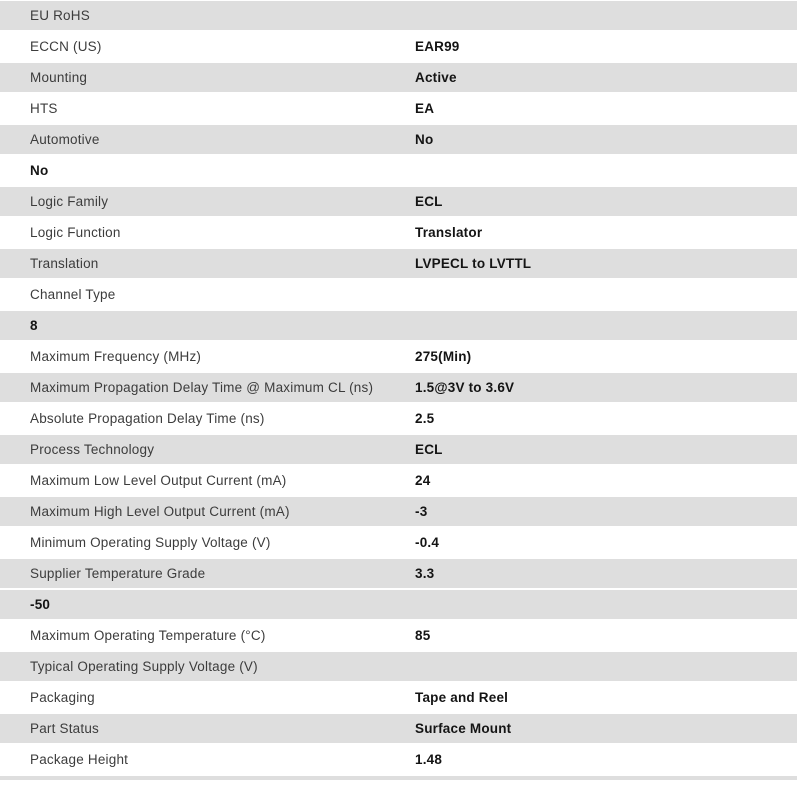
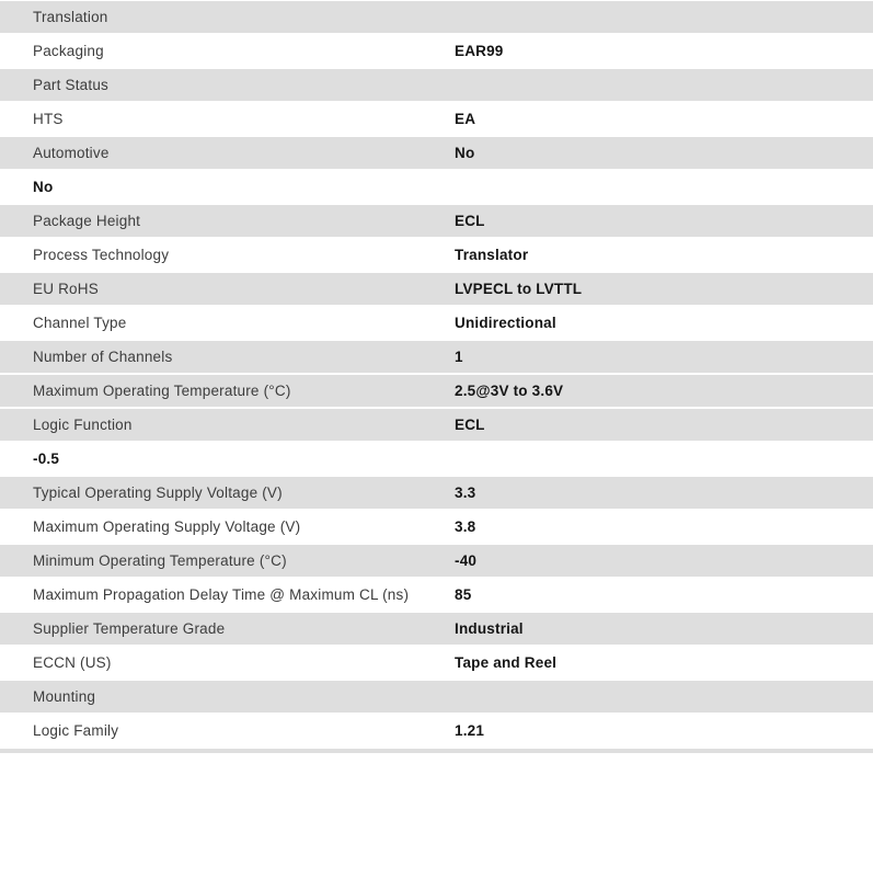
- EU RoHS
+ Translation
- ECCN (US)
+ Packaging
  EAR99
- Mounting
+ Part Status
- Active
  HTS
  EA
  Automotive
  No
  No
- Logic Family
+ Package Height
  ECL
- Logic Function
+ Process Technology
  Translator
- Translation
+ EU RoHS
  LVPECL to LVTTL
  Channel Type
+ Unidirectional
+ Number of Channels
- 8
+ 1
- Maximum Frequency (MHz)
- 275(Min)
- Maximum Propagation Delay Time @ Maximum CL (ns)
+ Maximum Operating Temperature (°C)
- 1.5@3V to 3.6V
+ 2.5@3V to 3.6V
- Absolute Propagation Delay Time (ns)
- 2.5
- Process Technology
+ Logic Function
  ECL
- Maximum Low Level Output Current (mA)
- 24
- Maximum High Level Output Current (mA)
- -3
- Minimum Operating Supply Voltage (V)
- -0.4
+ -0.5
- Supplier Temperature Grade
+ Typical Operating Supply Voltage (V)
  3.3
+ Maximum Operating Supply Voltage (V)
+ 3.8
+ Minimum Operating Temperature (°C)
- -50
+ -40
- Maximum Operating Temperature (°C)
+ Maximum Propagation Delay Time @ Maximum CL (ns)
  85
- Typical Operating Supply Voltage (V)
+ Supplier Temperature Grade
+ Industrial
- Packaging
+ ECCN (US)
  Tape and Reel
- Part Status
+ Mounting
- Surface Mount
- Package Height
+ Logic Family
- 1.48
+ 1.21
